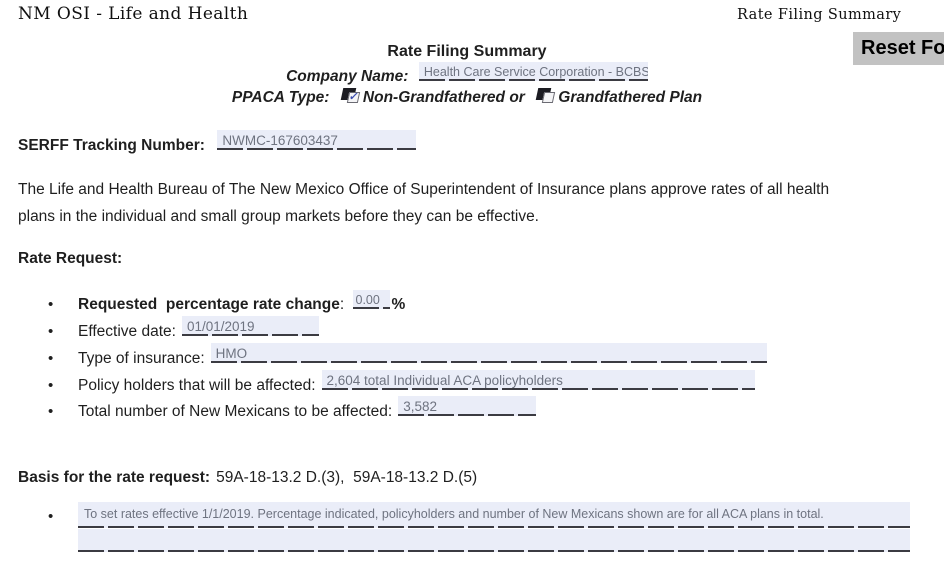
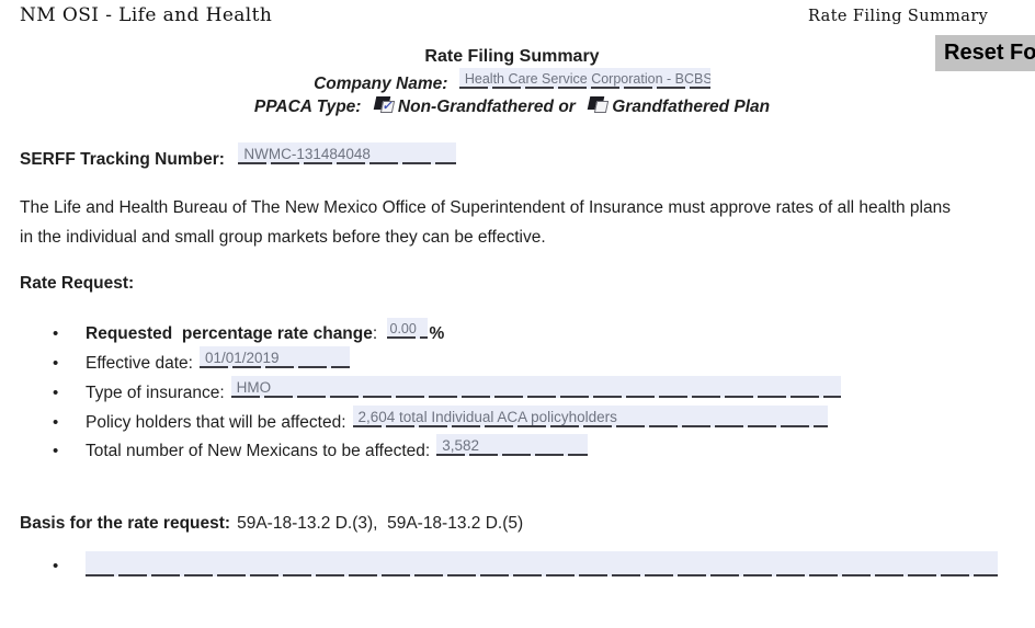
  NM OSI - Life and Health
  Rate Filing Summary
  Reset Fo
  Rate Filing Summary
  Company Name: Health Care Service Corporation - BCBS
  PPACA Type: Non-Grandfathered or Grandfathered Plan
- SERFF Tracking Number: NWMC-167603437
+ SERFF Tracking Number: NWMC-131484048
- The Life and Health Bureau of The New Mexico Office of Superintendent of Insurance plans approve rates of all health plans in the individual and small group markets before they can be effective.
+ The Life and Health Bureau of The New Mexico Office of Superintendent of Insurance must approve rates of all health plans in the individual and small group markets before they can be effective.
  Rate Request:
  Requested percentage rate change: 0.00 %
  Effective date: 01/01/2019
  Type of insurance: HMO
  Policy holders that will be affected: 2,604 total Individual ACA policyholders
  Total number of New Mexicans to be affected: 3,582
  Basis for the rate request: 59A-18-13.2 D.(3), 59A-18-13.2 D.(5)
- To set rates effective 1/1/2019. Percentage indicated, policyholders and number of New Mexicans shown are for all ACA plans in total.
